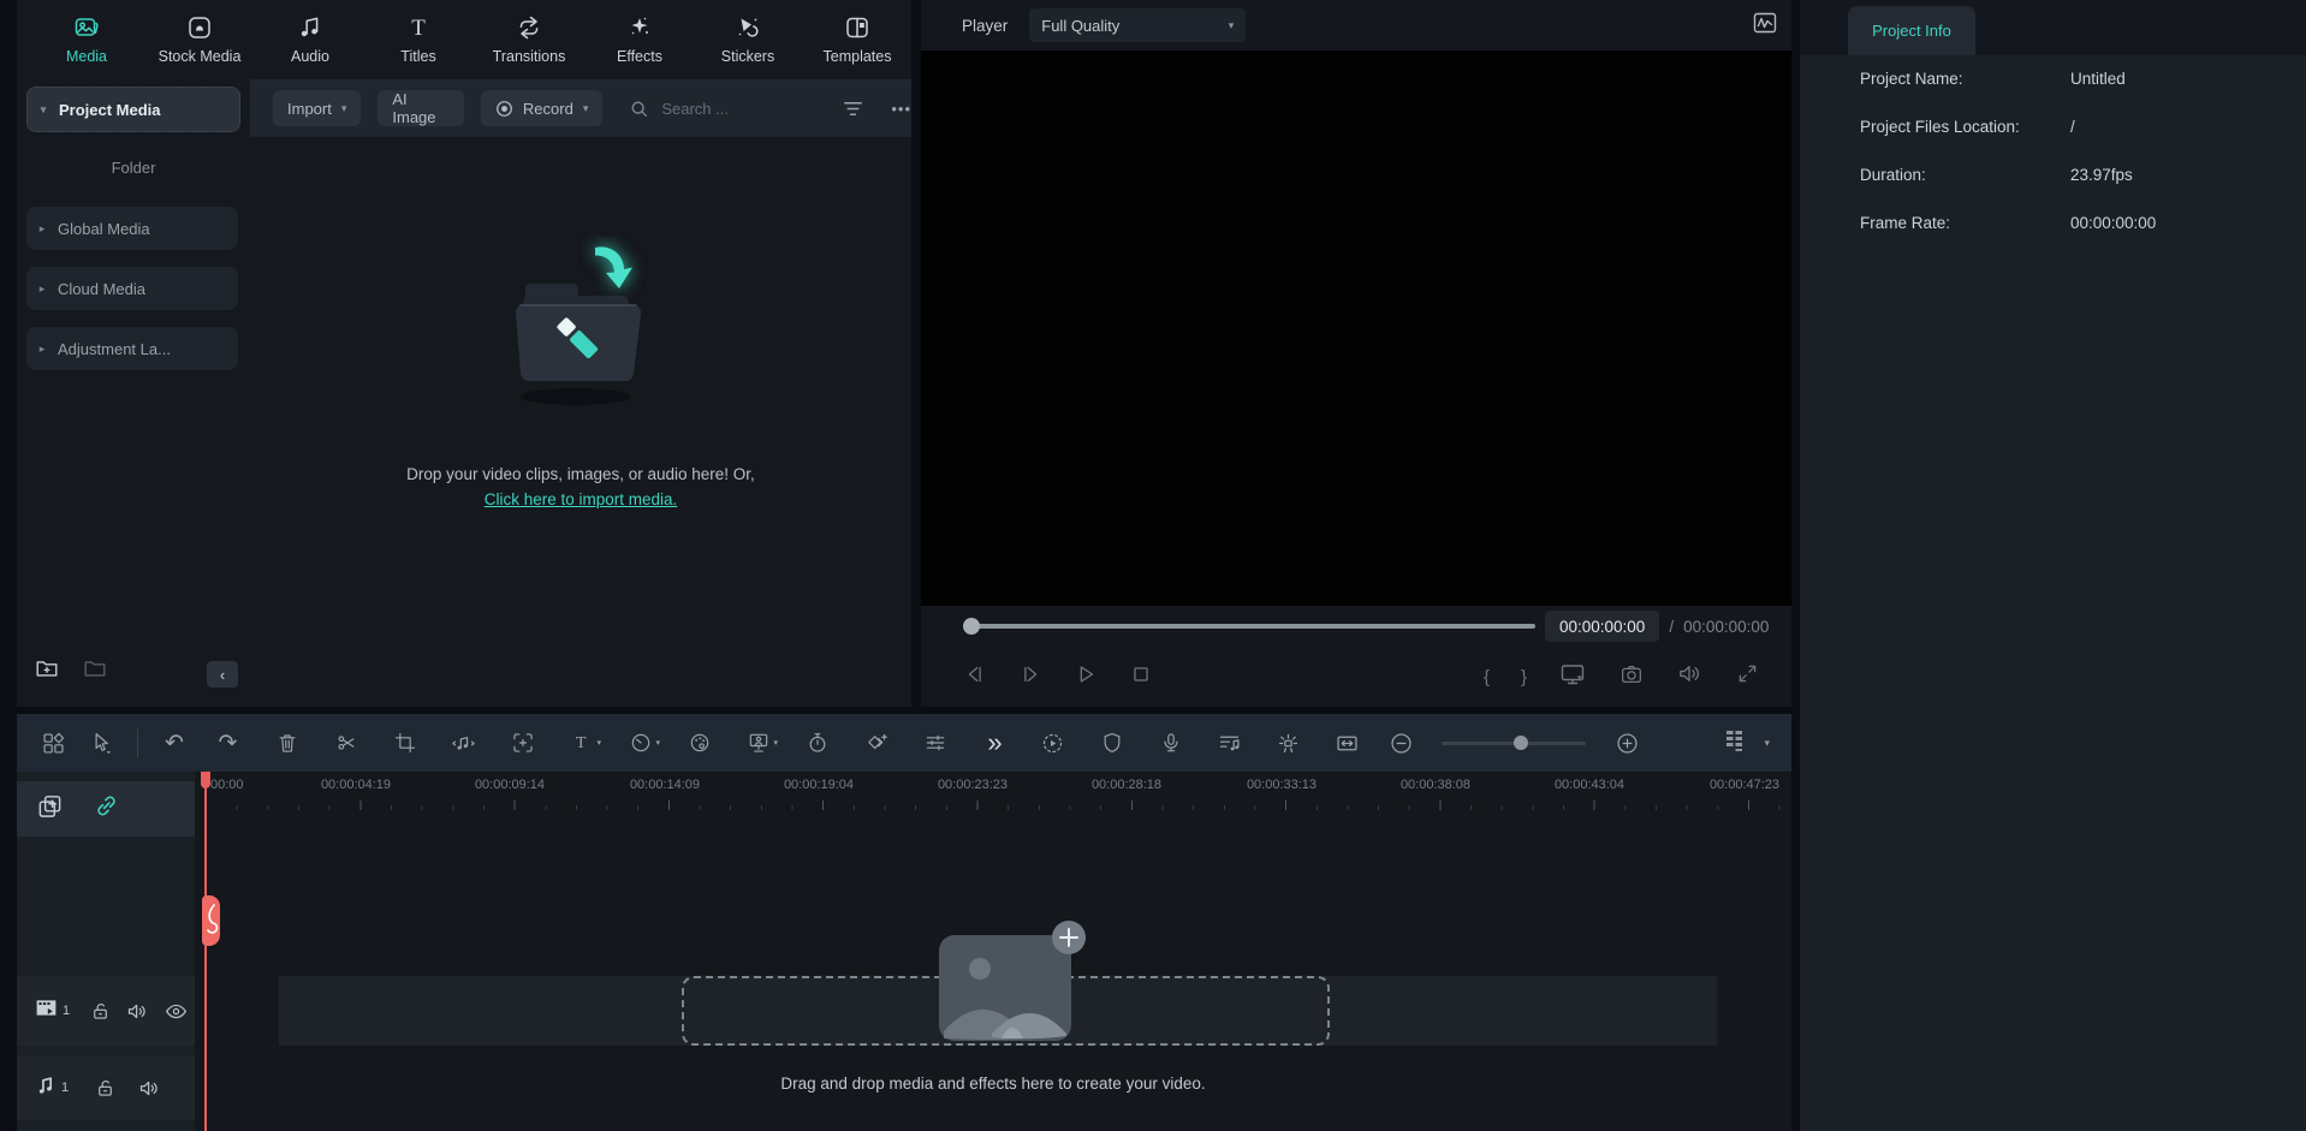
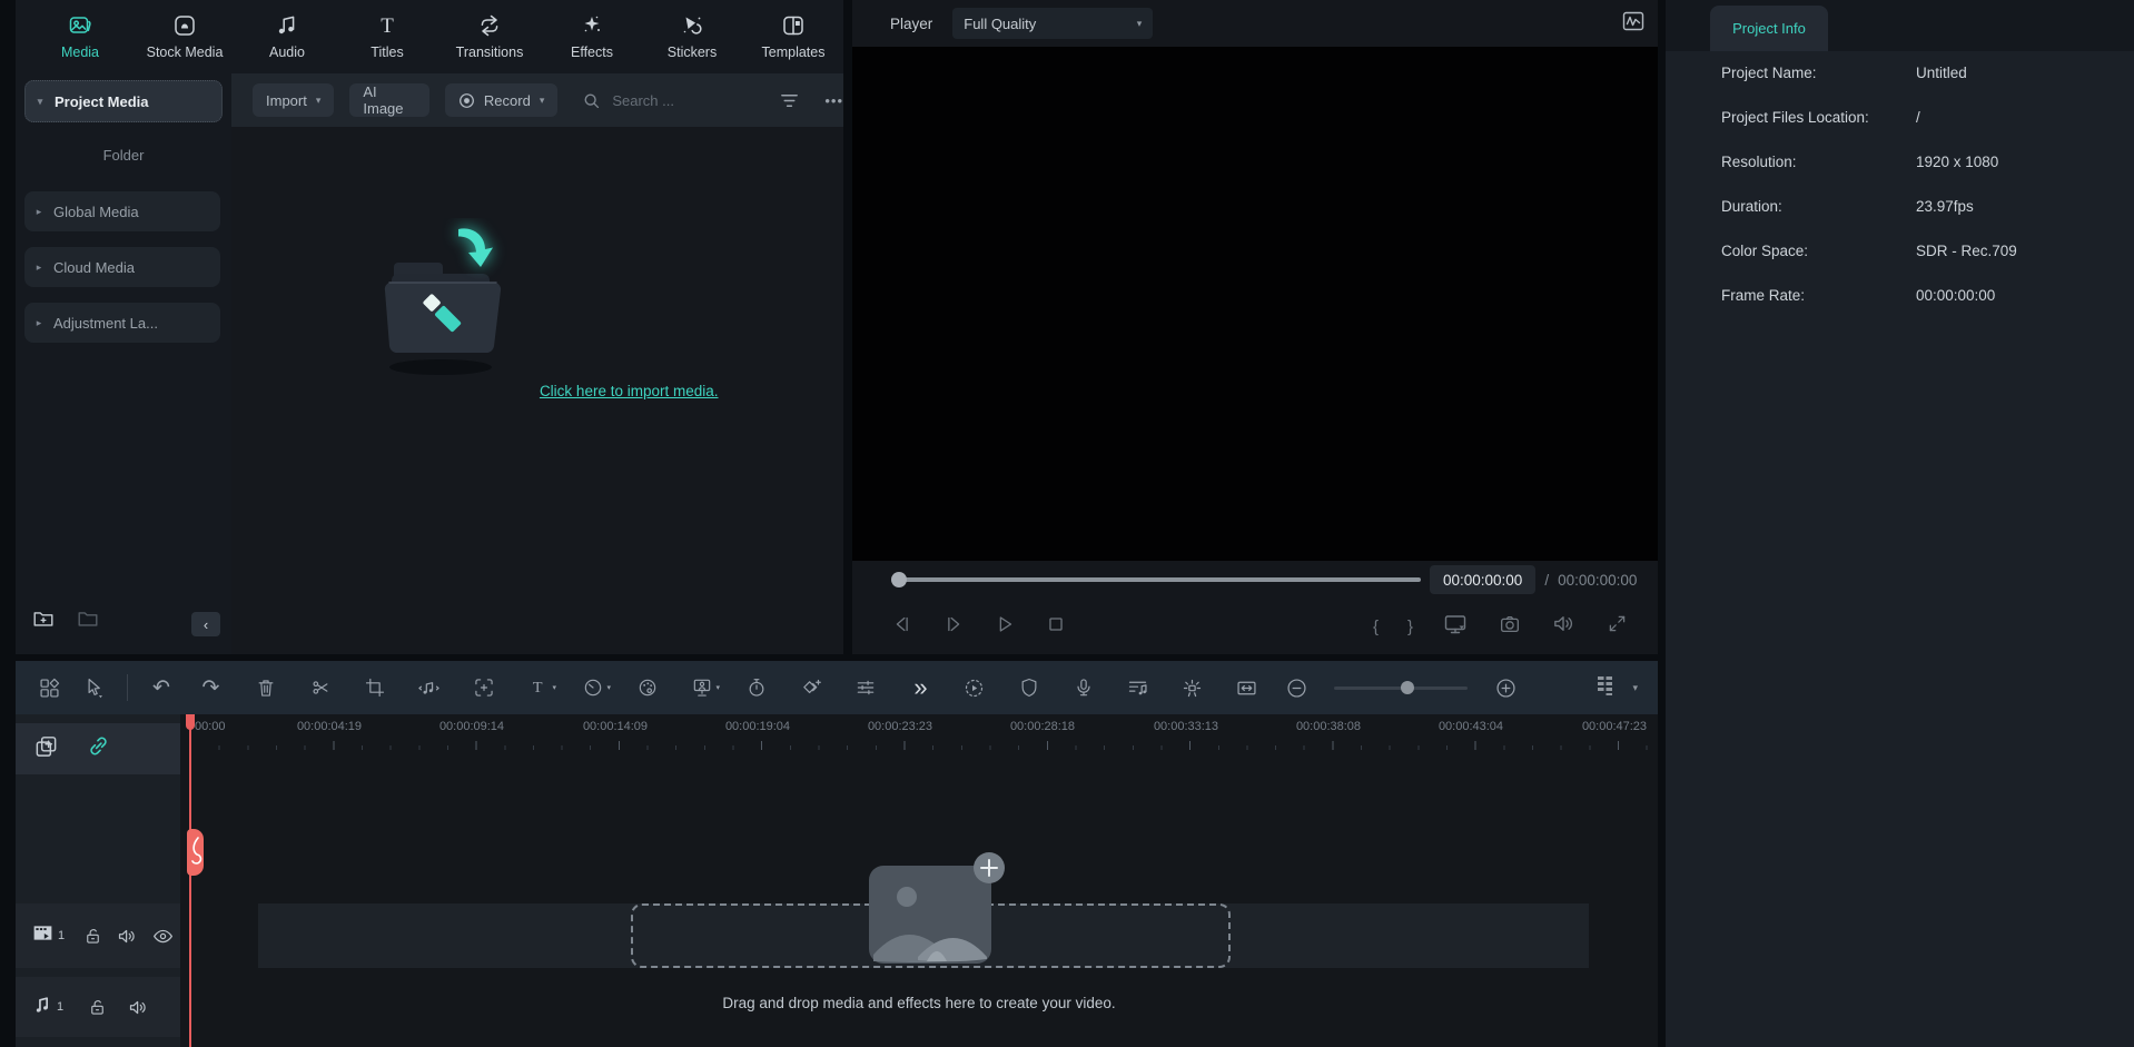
  Media
  Stock Media
  Audio
  T
  Titles
  Transitions
  Effects
  Stickers
  Templates
  ▾
  Project Media
  Folder
  ▸
  Global Media
  ▸
  Cloud Media
  ▸
  Adjustment La...
  ‹
  Import
  ▾
  AI Image
  Record
  ▾
  Search ...
  •••
- Drop your video clips, images, or audio here! Or,
  Click here to import media.
  Player
  Full Quality
  ▾
  00:00:00:00
  /
  00:00:00:00
  {
  }
  Project Info
  Project Name:
  Untitled
  Project Files Location:
  /
+ Resolution:
+ 1920 x 1080
  Duration:
  23.97fps
+ Color Space:
+ SDR - Rec.709
  Frame Rate:
  00:00:00:00
  ↶
  ↷
  T
  »
  ▾
  1
  1
  00:00
  00:00:04:19
  00:00:09:14
  00:00:14:09
  00:00:19:04
  00:00:23:23
  00:00:28:18
  00:00:33:13
  00:00:38:08
  00:00:43:04
  00:00:47:23
  Drag and drop media and effects here to create your video.
